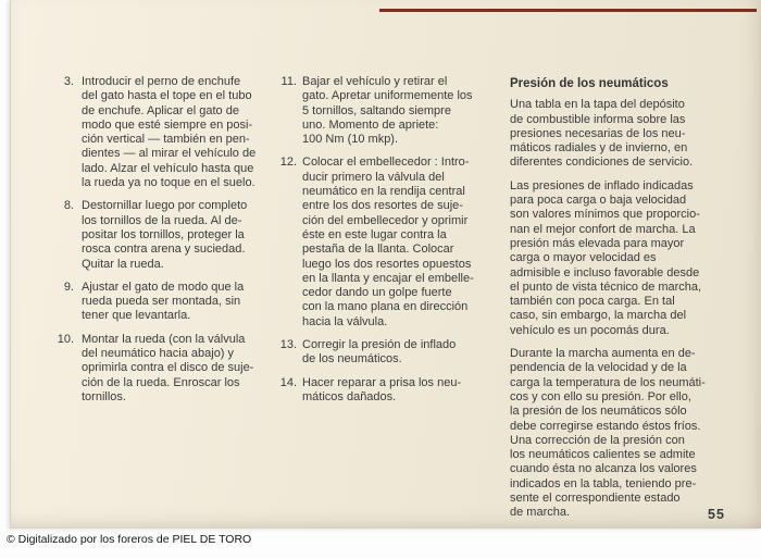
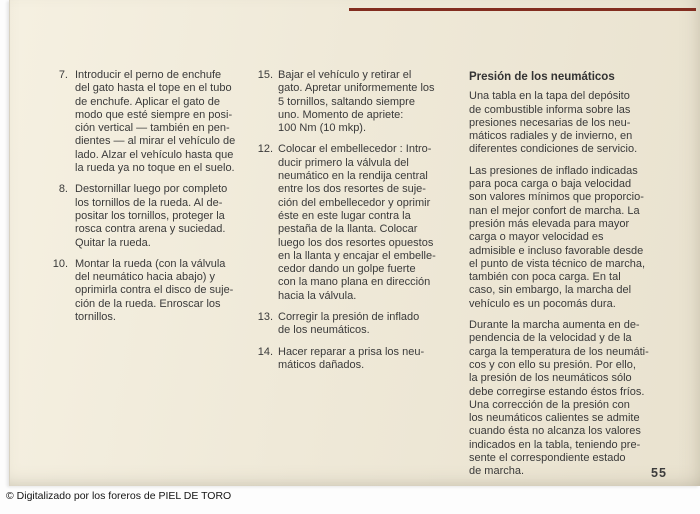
- 3.
+ 7.
  Introducir el perno de enchufe
  del gato hasta el tope en el tubo
  de enchufe. Aplicar el gato de
  modo que esté siempre en posi-
  ción vertical — también en pen-
  dientes — al mirar el vehículo de
  lado. Alzar el vehículo hasta que
  la rueda ya no toque en el suelo.
  8.
  Destornillar luego por completo
  los tornillos de la rueda. Al de-
  positar los tornillos, proteger la
  rosca contra arena y suciedad.
  Quitar la rueda.
- 9.
- Ajustar el gato de modo que la
- rueda pueda ser montada, sin
- tener que levantarla.
  10.
  Montar la rueda (con la válvula
  del neumático hacia abajo) y
  oprimirla contra el disco de suje-
  ción de la rueda. Enroscar los
  tornillos.
- 11.
+ 15.
  Bajar el vehículo y retirar el
  gato. Apretar uniformemente los
  5 tornillos, saltando siempre
  uno. Momento de apriete:
  100 Nm (10 mkp).
  12.
  Colocar el embellecedor : Intro-
  ducir primero la válvula del
  neumático en la rendija central
  entre los dos resortes de suje-
  ción del embellecedor y oprimir
  éste en este lugar contra la
  pestaña de la llanta. Colocar
  luego los dos resortes opuestos
  en la llanta y encajar el embelle-
  cedor dando un golpe fuerte
  con la mano plana en dirección
  hacia la válvula.
  13.
  Corregir la presión de inflado
  de los neumáticos.
  14.
  Hacer reparar a prisa los neu-
  máticos dañados.
  Presión de los neumáticos
  Una tabla en la tapa del depósito
  de combustible informa sobre las
  presiones necesarias de los neu-
  máticos radiales y de invierno, en
  diferentes condiciones de servicio.
  Las presiones de inflado indicadas
  para poca carga o baja velocidad
  son valores mínimos que proporcio-
  nan el mejor confort de marcha. La
  presión más elevada para mayor
  carga o mayor velocidad es
  admisible e incluso favorable desde
  el punto de vista técnico de marcha,
  también con poca carga. En tal
  caso, sin embargo, la marcha del
  vehículo es un pocomás dura.
  Durante la marcha aumenta en de-
  pendencia de la velocidad y de la
  carga la temperatura de los neumáti-
  cos y con ello su presión. Por ello,
  la presión de los neumáticos sólo
  debe corregirse estando éstos fríos.
  Una corrección de la presión con
  los neumáticos calientes se admite
  cuando ésta no alcanza los valores
  indicados en la tabla, teniendo pre-
  sente el correspondiente estado
  de marcha.
  55
  © Digitalizado por los foreros de PIEL DE TORO
